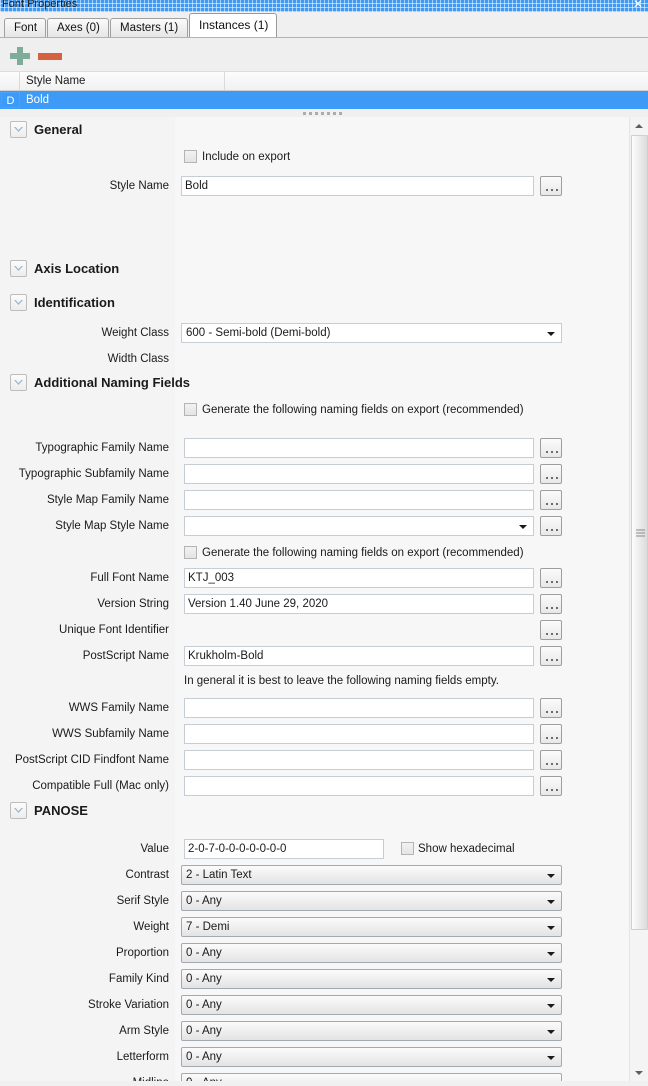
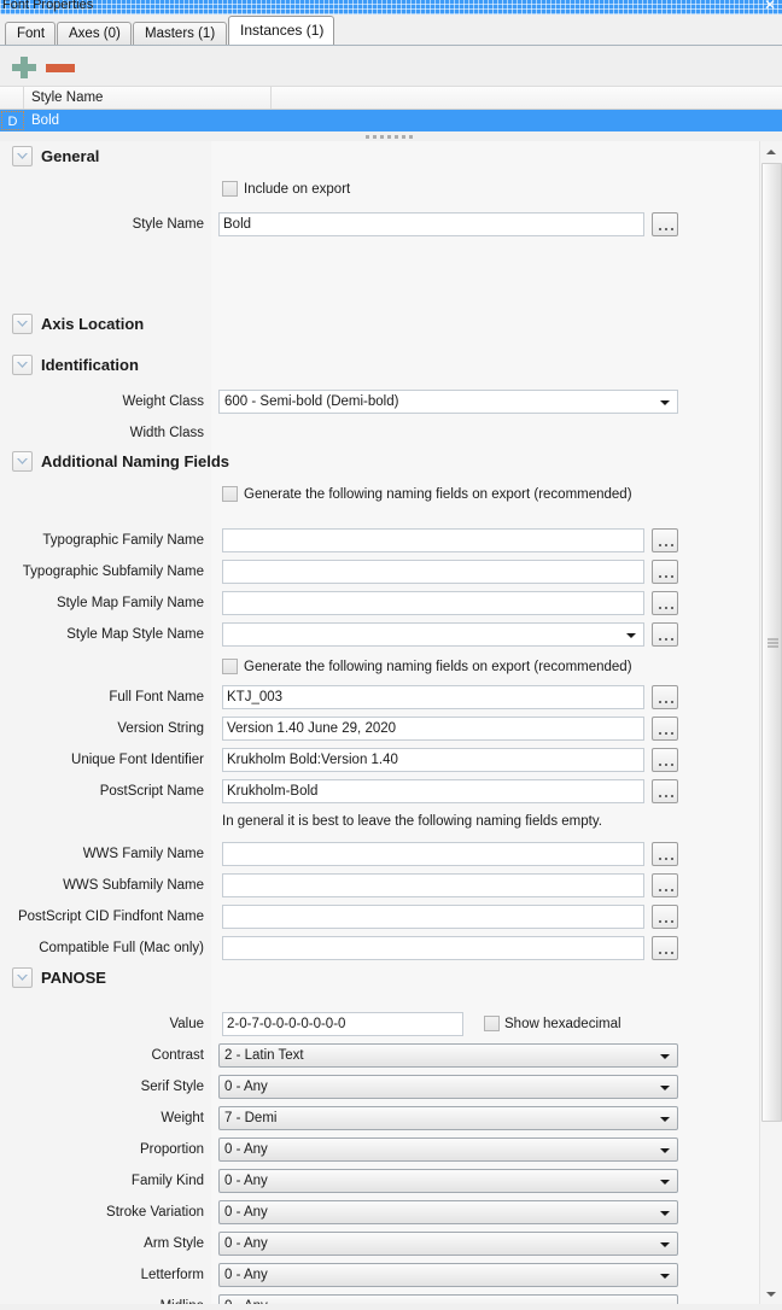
  Font Properties
  ✕
  Font
  Axes (0)
  Masters (1)
  Instances (1)
  Style Name
  D
  Bold
  General
  Include on export
  Style Name
  Bold
  Axis Location
  Identification
  Weight Class
  600 - Semi-bold (Demi-bold)
  Width Class
  Additional Naming Fields
  Generate the following naming fields on export (recommended)
  Typographic Family Name
  Typographic Subfamily Name
  Style Map Family Name
  Style Map Style Name
  Generate the following naming fields on export (recommended)
  Full Font Name
  KTJ_003
  Version String
  Version 1.40 June 29, 2020
  Unique Font Identifier
+ Krukholm Bold:Version 1.40
  PostScript Name
  Krukholm-Bold
  In general it is best to leave the following naming fields empty.
  WWS Family Name
  WWS Subfamily Name
  PostScript CID Findfont Name
  Compatible Full (Mac only)
  PANOSE
  Value
  2-0-7-0-0-0-0-0-0-0
  Show hexadecimal
  Contrast
  2 - Latin Text
  Serif Style
  0 - Any
  Weight
  7 - Demi
  Proportion
  0 - Any
  Family Kind
  0 - Any
  Stroke Variation
  0 - Any
  Arm Style
  0 - Any
  Letterform
  0 - Any
